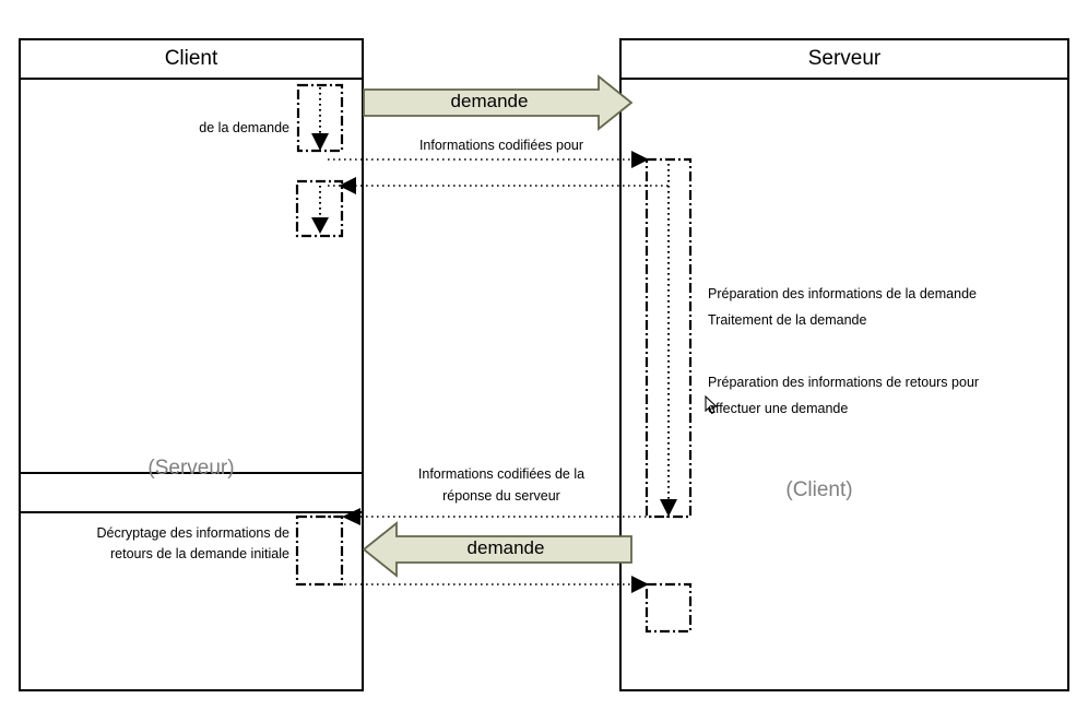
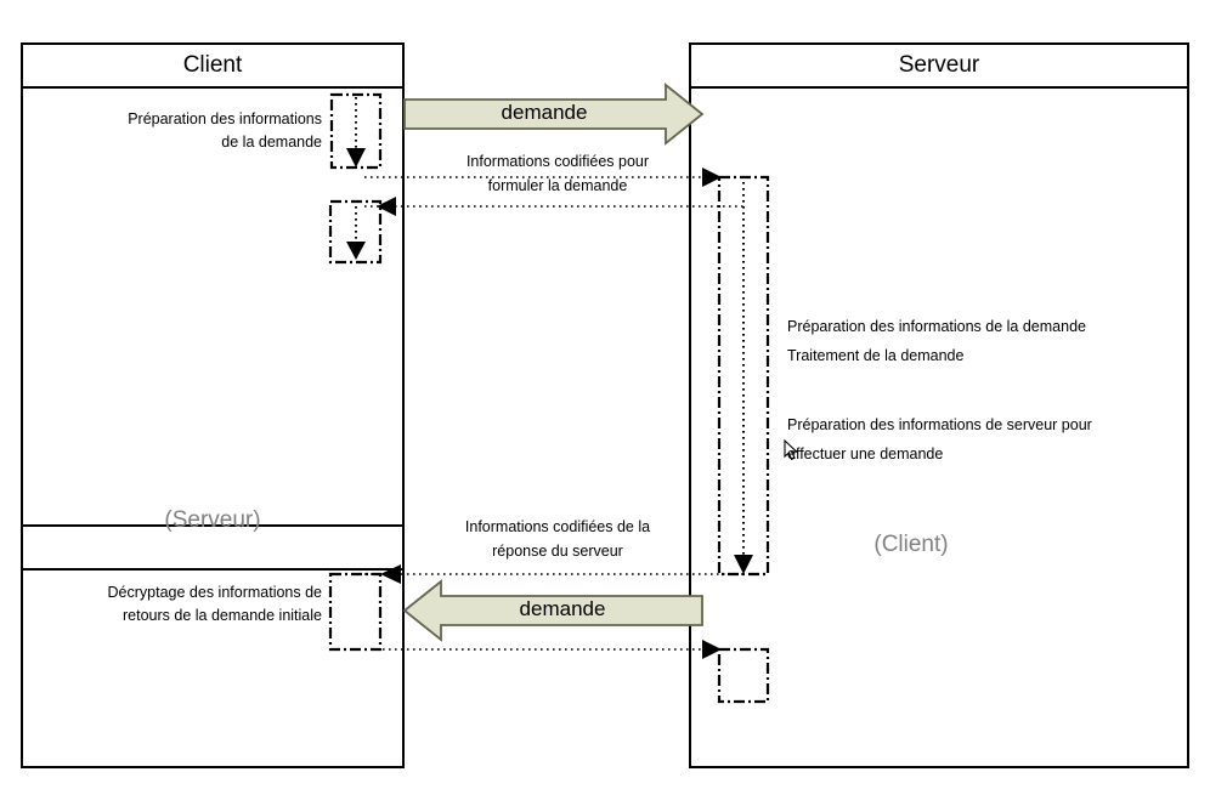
  Client
  Serveur
  (Serveur)
  (Client)
+ Préparation des informations
  de la demande
  Décryptage des informations de
  retours de la demande initiale
  Informations codifiées pour
+ formuler la demande
  Informations codifiées de la
  réponse du serveur
  demande
  demande
  Préparation des informations de la demande
  Traitement de la demande
- Préparation des informations de retours pour
+ Préparation des informations de serveur pour
  effectuer une demande
